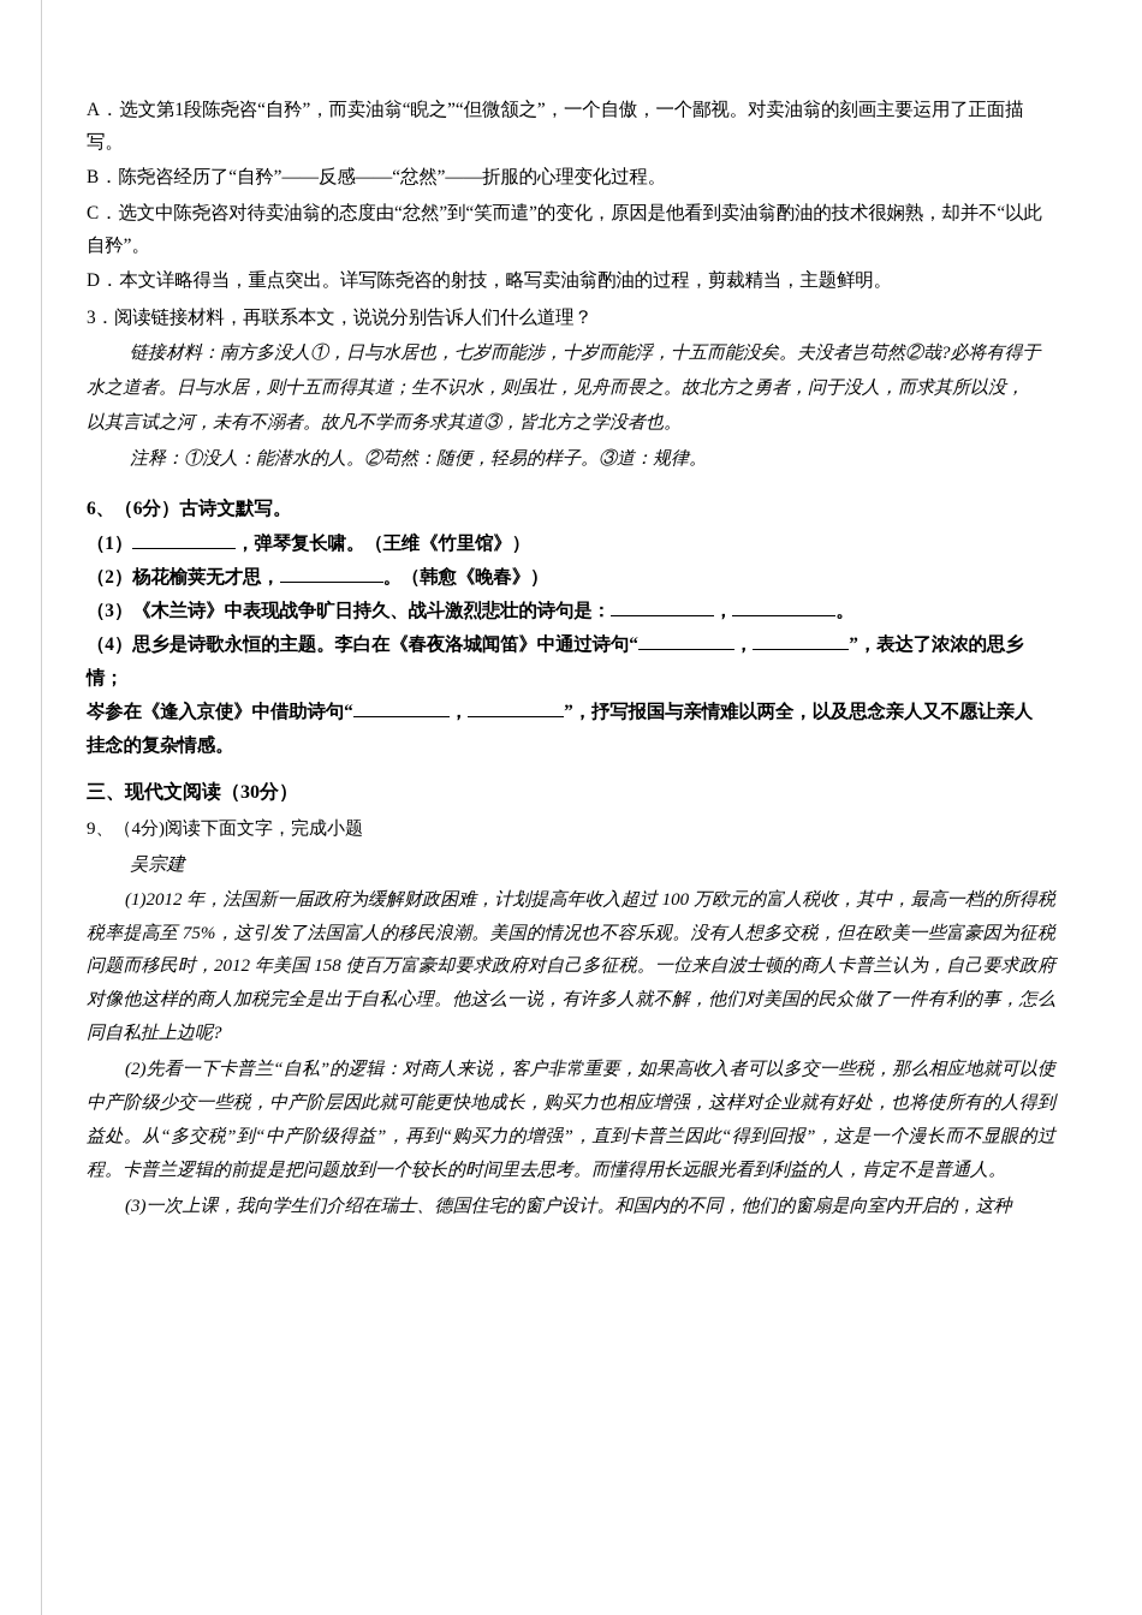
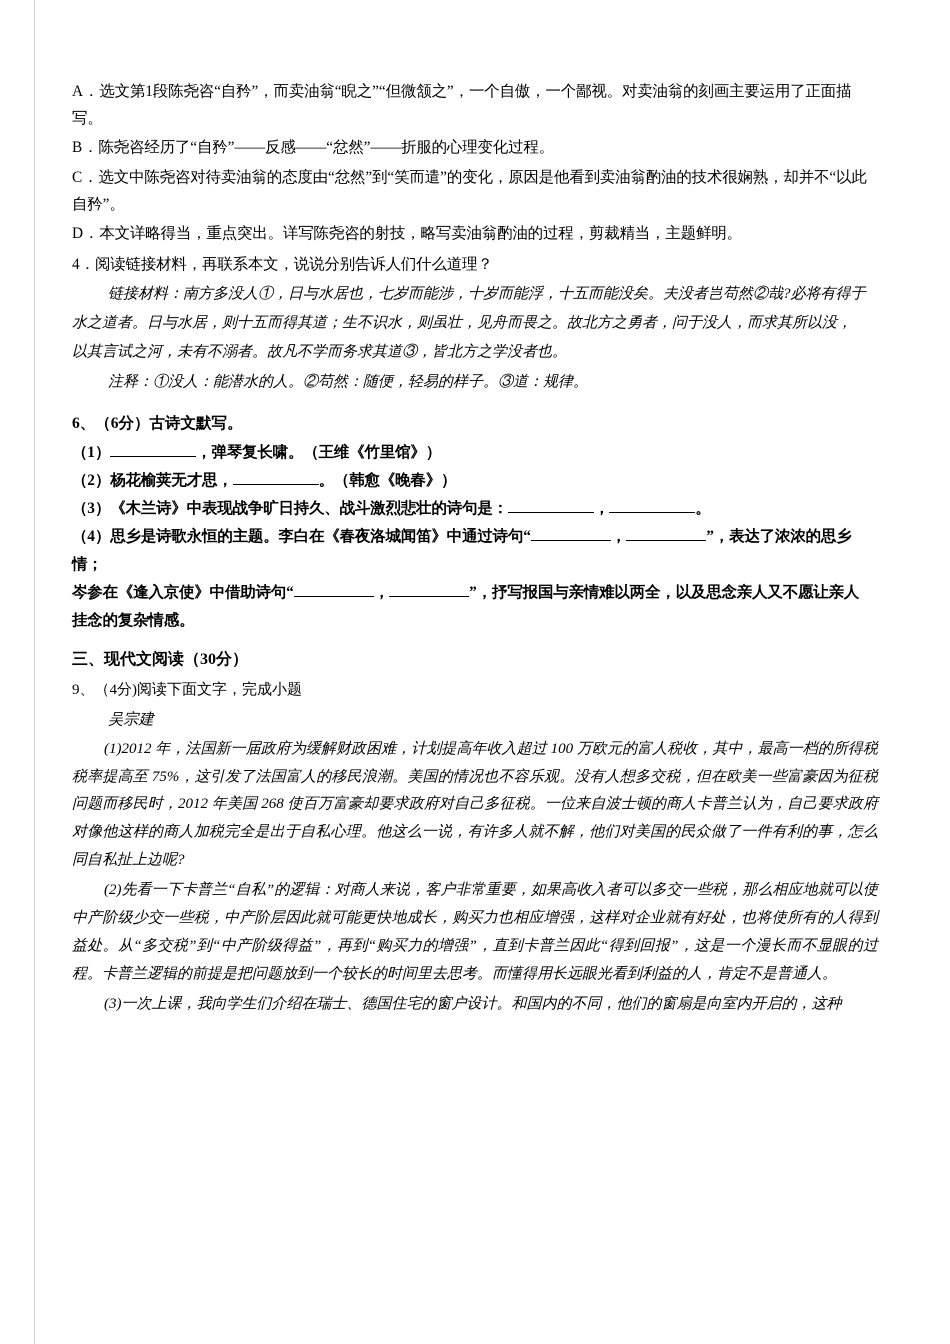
  A．选文第1段陈尧咨“自矜”，而卖油翁“睨之”“但微颔之”，一个自傲，一个鄙视。对卖油翁的刻画主要运用了正面描写。
  B．陈尧咨经历了“自矜”——反感——“忿然”——折服的心理变化过程。
  C．选文中陈尧咨对待卖油翁的态度由“忿然”到“笑而遣”的变化，原因是他看到卖油翁酌油的技术很娴熟，却并不“以此自矜”。
  D．本文详略得当，重点突出。详写陈尧咨的射技，略写卖油翁酌油的过程，剪裁精当，主题鲜明。
- 3．阅读链接材料，再联系本文，说说分别告诉人们什么道理？
+ 4．阅读链接材料，再联系本文，说说分别告诉人们什么道理？
  链接材料：南方多没人①，日与水居也，七岁而能涉，十岁而能浮，十五而能没矣。夫没者岂苟然②哉?必将有得于
  水之道者。日与水居，则十五而得其道；生不识水，则虽壮，见舟而畏之。故北方之勇者，问于没人，而求其所以没，
  以其言试之河，未有不溺者。故凡不学而务求其道③，皆北方之学没者也。
  注释：①没人：能潜水的人。②苟然：随便，轻易的样子。③道：规律。
  6、（6分）古诗文默写。
  （1） ，弹琴复长啸。（王维《竹里馆》）
  （2）杨花榆荚无才思， 。（韩愈《晚春》）
  （3）《木兰诗》中表现战争旷日持久、战斗激烈悲壮的诗句是： ， 。
  （4）思乡是诗歌永恒的主题。李白在《春夜洛城闻笛》中通过诗句“ ， ”，表达了浓浓的思乡情；
  岑参在《逢入京使》中借助诗句“ ， ”，抒写报国与亲情难以两全，以及思念亲人又不愿让亲人
  挂念的复杂情感。
  三、现代文阅读（30分）
  9、（4分)阅读下面文字，完成小题
  吴宗建
- (1)2012 年，法国新一届政府为缓解财政困难，计划提高年收入超过 100 万欧元的富人税收，其中，最高一档的所得税税率提高至 75%，这引发了法国富人的移民浪潮。美国的情况也不容乐观。没有人想多交税，但在欧美一些富豪因为征税问题而移民时，2012 年美国 158 使百万富豪却要求政府对自己多征税。一位来自波士顿的商人卡普兰认为，自己要求政府对像他这样的商人加税完全是出于自私心理。他这么一说，有许多人就不解，他们对美国的民众做了一件有利的事，怎么同自私扯上边呢?
+ (1)2012 年，法国新一届政府为缓解财政困难，计划提高年收入超过 100 万欧元的富人税收，其中，最高一档的所得税税率提高至 75%，这引发了法国富人的移民浪潮。美国的情况也不容乐观。没有人想多交税，但在欧美一些富豪因为征税问题而移民时，2012 年美国 268 使百万富豪却要求政府对自己多征税。一位来自波士顿的商人卡普兰认为，自己要求政府对像他这样的商人加税完全是出于自私心理。他这么一说，有许多人就不解，他们对美国的民众做了一件有利的事，怎么同自私扯上边呢?
  (2)先看一下卡普兰“自私”的逻辑：对商人来说，客户非常重要，如果高收入者可以多交一些税，那么相应地就可以使中产阶级少交一些税，中产阶层因此就可能更快地成长，购买力也相应增强，这样对企业就有好处，也将使所有的人得到益处。从“多交税”到“中产阶级得益”，再到“购买力的增强”，直到卡普兰因此“得到回报”，这是一个漫长而不显眼的过程。卡普兰逻辑的前提是把问题放到一个较长的时间里去思考。而懂得用长远眼光看到利益的人，肯定不是普通人。
  (3)一次上课，我向学生们介绍在瑞士、德国住宅的窗户设计。和国内的不同，他们的窗扇是向室内开启的，这种
